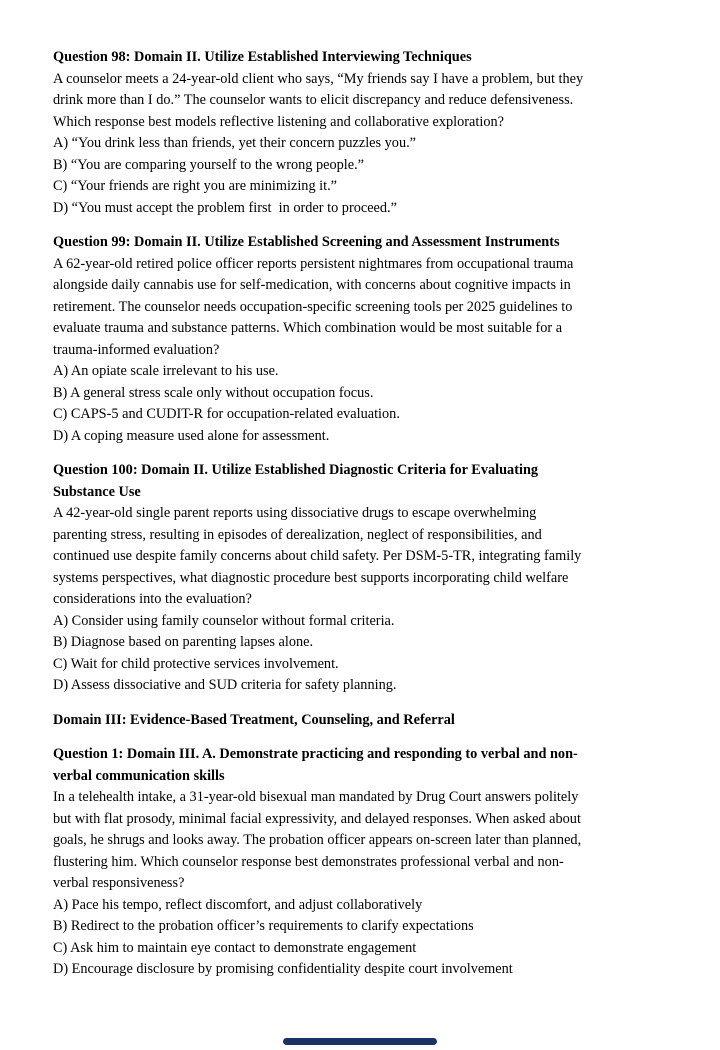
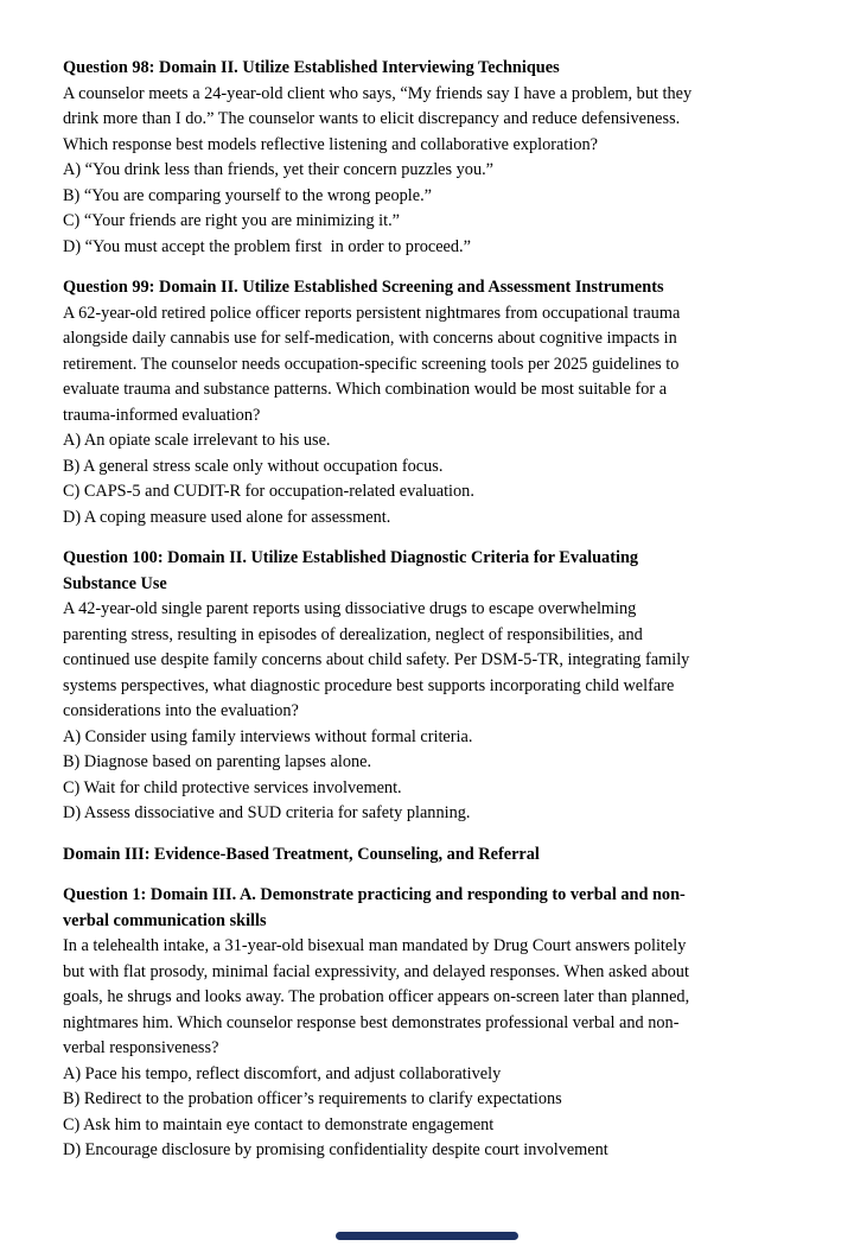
  Question 98: Domain II. Utilize Established Interviewing Techniques
  A counselor meets a 24-year-old client who says, “My friends say I have a problem, but they
  drink more than I do.” The counselor wants to elicit discrepancy and reduce defensiveness.
  Which response best models reflective listening and collaborative exploration?
  A) “You drink less than friends, yet their concern puzzles you.”
  B) “You are comparing yourself to the wrong people.”
  C) “Your friends are right you are minimizing it.”
  D) “You must accept the problem first in order to proceed.”
  Question 99: Domain II. Utilize Established Screening and Assessment Instruments
  A 62-year-old retired police officer reports persistent nightmares from occupational trauma
  alongside daily cannabis use for self-medication, with concerns about cognitive impacts in
  retirement. The counselor needs occupation-specific screening tools per 2025 guidelines to
  evaluate trauma and substance patterns. Which combination would be most suitable for a
  trauma-informed evaluation?
  A) An opiate scale irrelevant to his use.
  B) A general stress scale only without occupation focus.
  C) CAPS-5 and CUDIT-R for occupation-related evaluation.
  D) A coping measure used alone for assessment.
  Question 100: Domain II. Utilize Established Diagnostic Criteria for Evaluating
  Substance Use
  A 42-year-old single parent reports using dissociative drugs to escape overwhelming
  parenting stress, resulting in episodes of derealization, neglect of responsibilities, and
  continued use despite family concerns about child safety. Per DSM-5-TR, integrating family
  systems perspectives, what diagnostic procedure best supports incorporating child welfare
  considerations into the evaluation?
- A) Consider using family counselor without formal criteria.
+ A) Consider using family interviews without formal criteria.
  B) Diagnose based on parenting lapses alone.
  C) Wait for child protective services involvement.
  D) Assess dissociative and SUD criteria for safety planning.
  Domain III: Evidence-Based Treatment, Counseling, and Referral
  Question 1: Domain III. A. Demonstrate practicing and responding to verbal and non-
  verbal communication skills
  In a telehealth intake, a 31-year-old bisexual man mandated by Drug Court answers politely
  but with flat prosody, minimal facial expressivity, and delayed responses. When asked about
  goals, he shrugs and looks away. The probation officer appears on-screen later than planned,
- flustering him. Which counselor response best demonstrates professional verbal and non-
+ nightmares him. Which counselor response best demonstrates professional verbal and non-
  verbal responsiveness?
  A) Pace his tempo, reflect discomfort, and adjust collaboratively
  B) Redirect to the probation officer’s requirements to clarify expectations
  C) Ask him to maintain eye contact to demonstrate engagement
  D) Encourage disclosure by promising confidentiality despite court involvement
